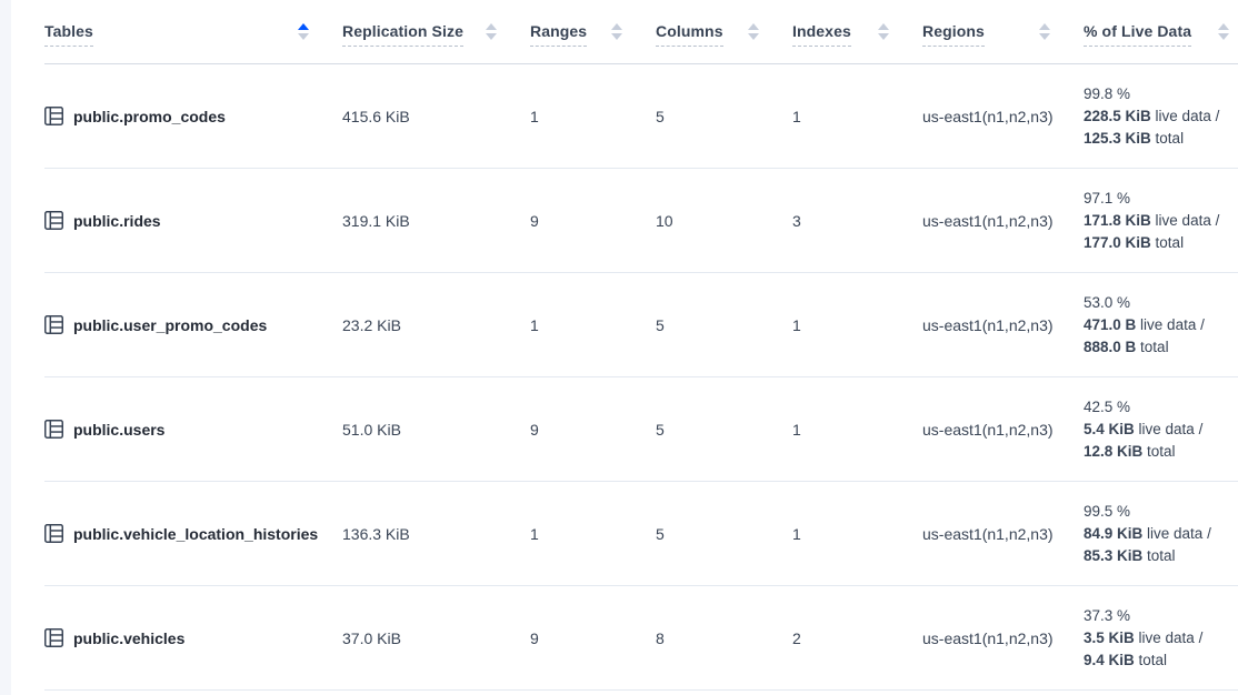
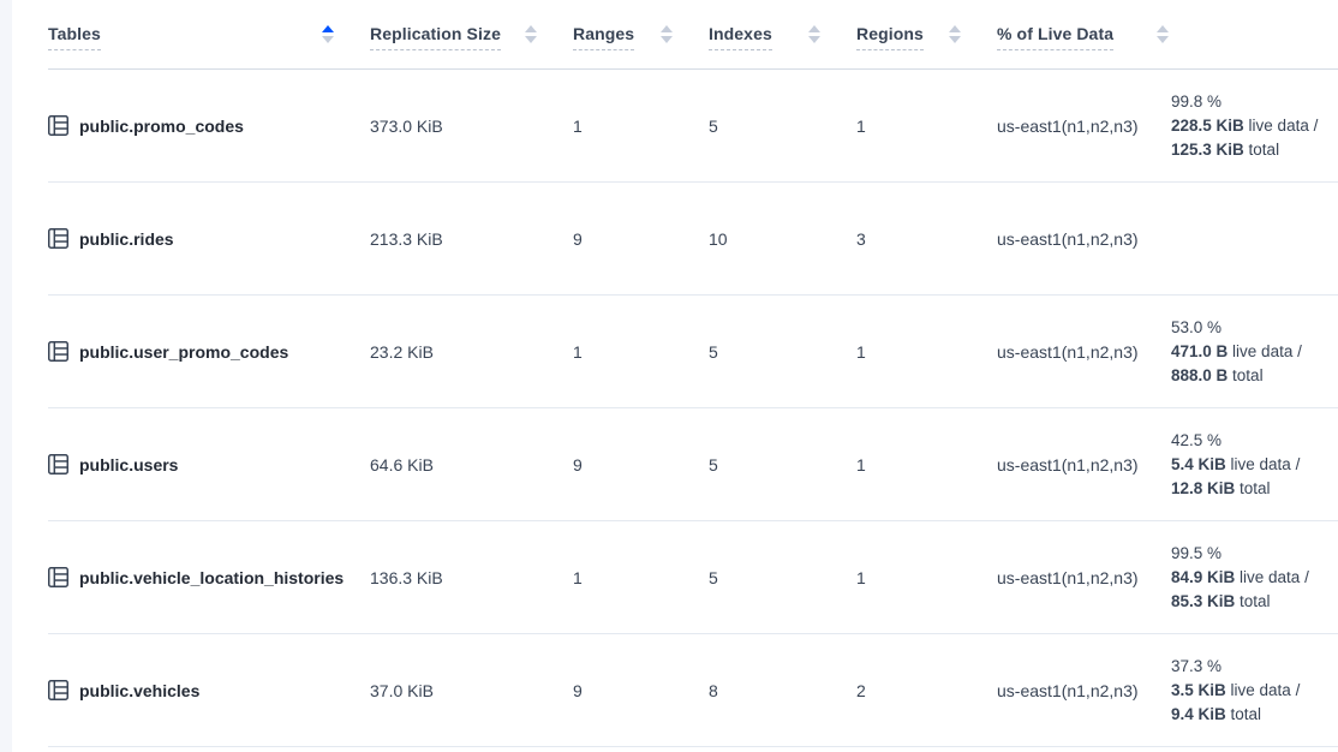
  Tables
  Replication Size
  Ranges
- Columns
  Indexes
  Regions
  % of Live Data
  public.promo_codes
- 415.6 KiB
+ 373.0 KiB
  1
  5
  1
  us-east1(n1,n2,n3)
  99.8 %
  228.5 KiB live data /
  125.3 KiB total
  public.rides
- 319.1 KiB
+ 213.3 KiB
  9
  10
  3
  us-east1(n1,n2,n3)
- 97.1 %
- 171.8 KiB live data /
- 177.0 KiB total
  public.user_promo_codes
  23.2 KiB
  1
  5
  1
  us-east1(n1,n2,n3)
  53.0 %
  471.0 B live data /
  888.0 B total
  public.users
- 51.0 KiB
+ 64.6 KiB
  9
  5
  1
  us-east1(n1,n2,n3)
  42.5 %
  5.4 KiB live data /
  12.8 KiB total
  public.vehicle_location_histories
  136.3 KiB
  1
  5
  1
  us-east1(n1,n2,n3)
  99.5 %
  84.9 KiB live data /
  85.3 KiB total
  public.vehicles
  37.0 KiB
  9
  8
  2
  us-east1(n1,n2,n3)
  37.3 %
  3.5 KiB live data /
  9.4 KiB total
